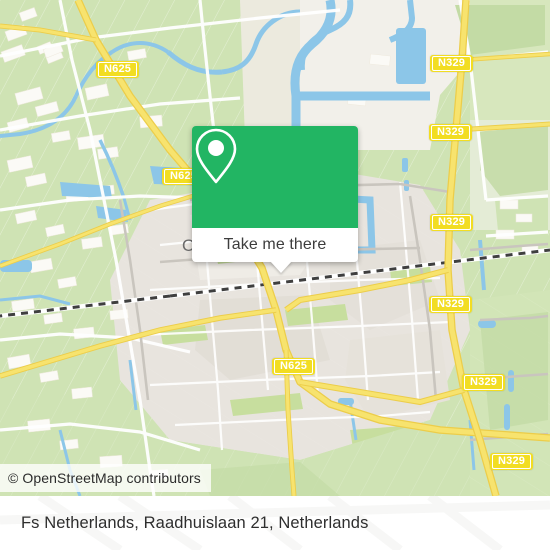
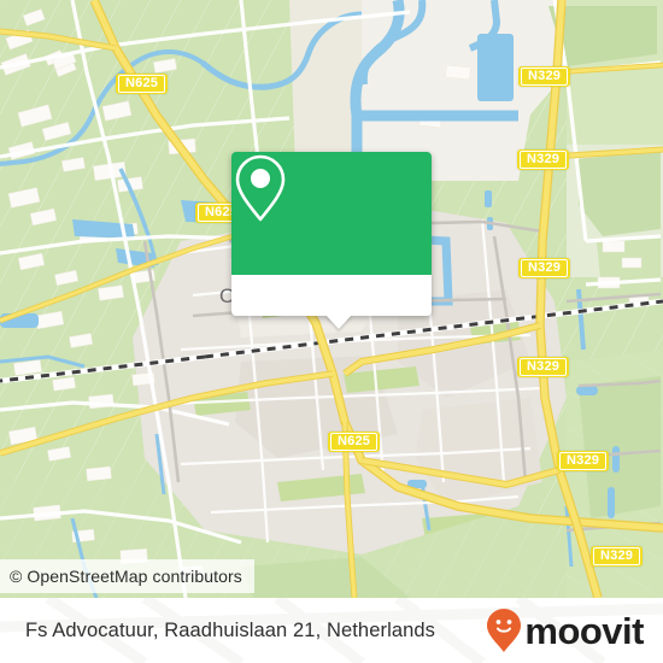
  O
  N625
  N62
  N625
  N329
  N329
  N329
  N329
  N329
  N329
- Take me there
  © OpenStreetMap contributors
- Fs Netherlands, Raadhuislaan 21, Netherlands
+ Fs Advocatuur, Raadhuislaan 21, Netherlands
+ moovit
